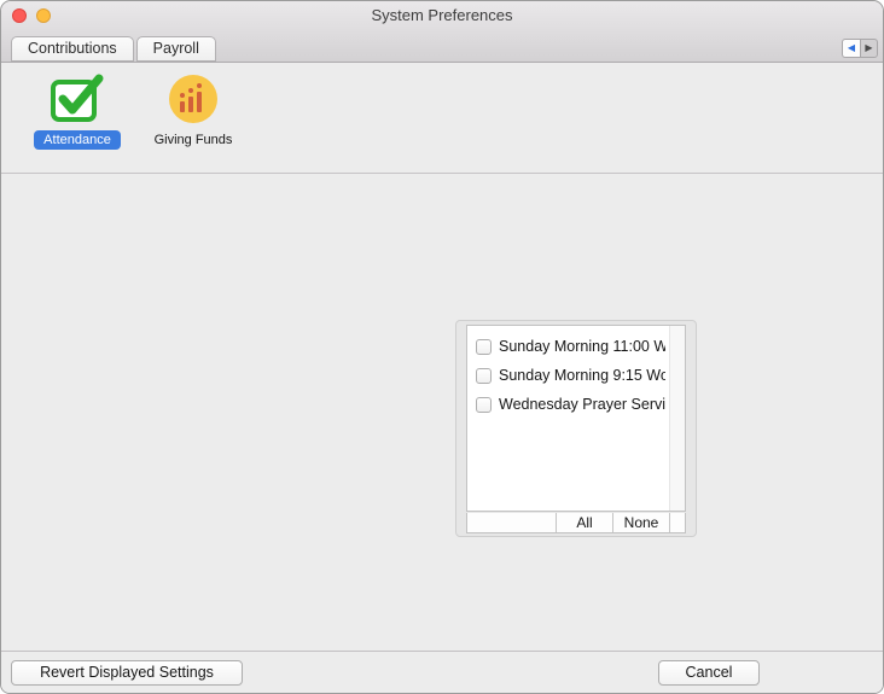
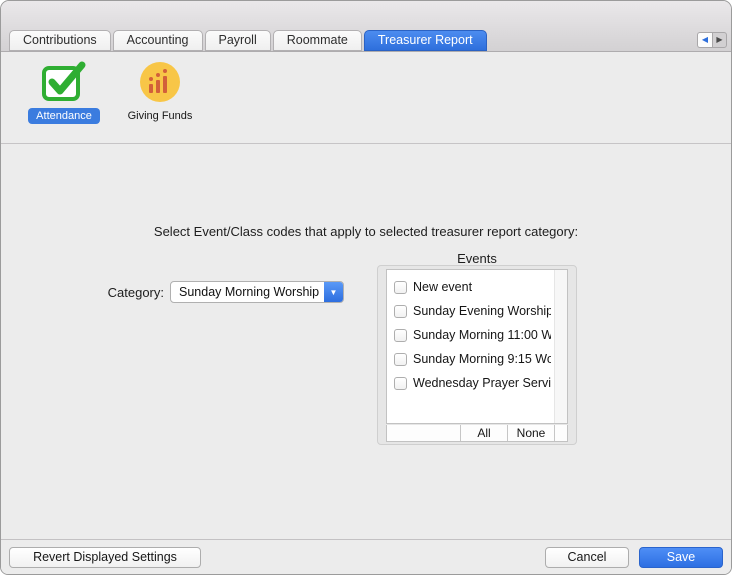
- System Preferences
  Contributions
+ Accounting
  Payroll
+ Roommate
+ Treasurer Report
  ◀
  ▶
  Attendance
  Giving Funds
+ Select Event/Class codes that apply to selected treasurer report category:
+ Category:
+ Sunday Morning Worship
+ ▼
+ Events
+ New event
+ Sunday Evening Worship
  Sunday Morning 11:00 W
  Sunday Morning 9:15 Wo
  Wednesday Prayer Servi
  All
  None
  Revert Displayed Settings
  Cancel
+ Save
